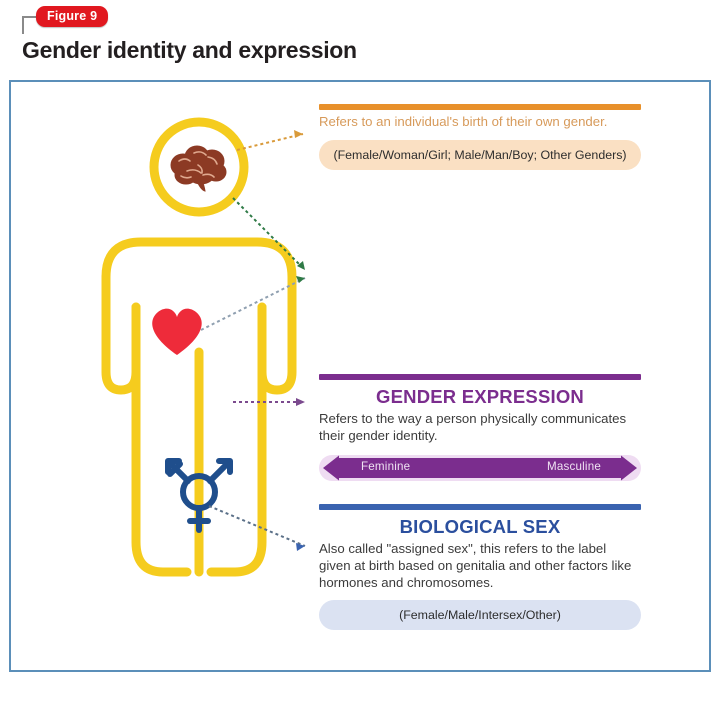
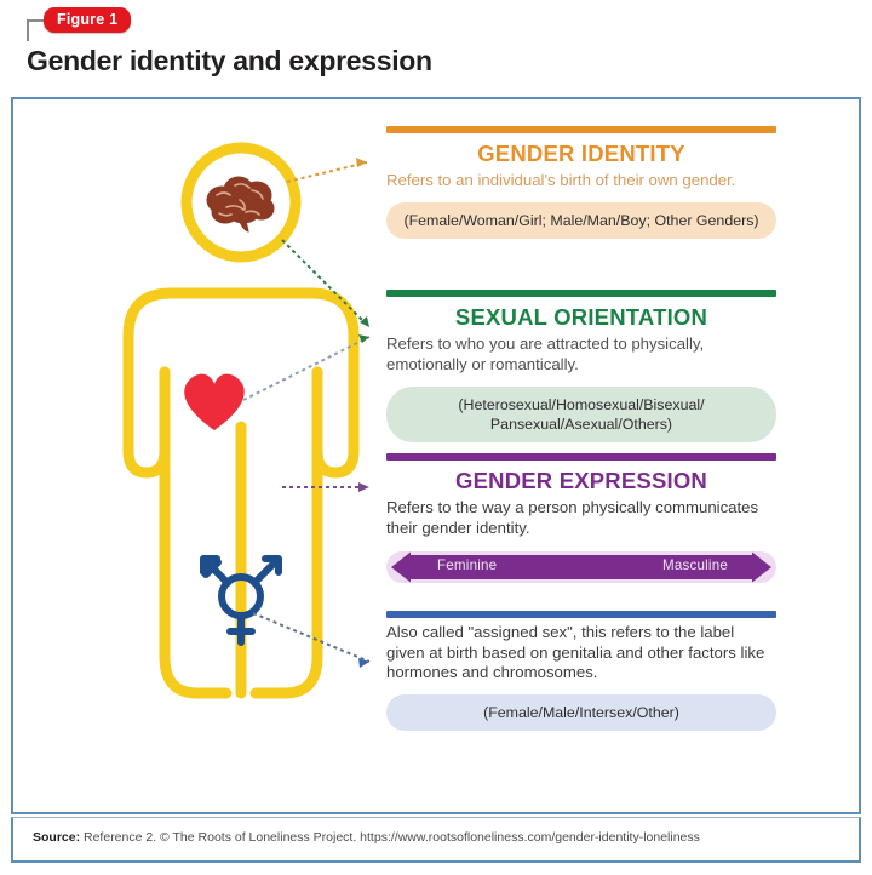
- Figure 9
+ Figure 1
  Gender identity and expression
+ GENDER IDENTITY
  Refers to an individual's birth of their own gender.
  (Female/Woman/Girl; Male/Man/Boy; Other Genders)
+ SEXUAL ORIENTATION
+ Refers to who you are attracted to physically, emotionally or romantically.
+ (Heterosexual/Homosexual/Bisexual/ Pansexual/Asexual/Others)
  GENDER EXPRESSION
  Refers to the way a person physically communicates their gender identity.
  Feminine
  Masculine
- BIOLOGICAL SEX
  Also called "assigned sex", this refers to the label given at birth based on genitalia and other factors like hormones and chromosomes.
  (Female/Male/Intersex/Other)
+ Source: Reference 2. © The Roots of Loneliness Project. https://www.rootsofloneliness.com/gender-identity-loneliness
